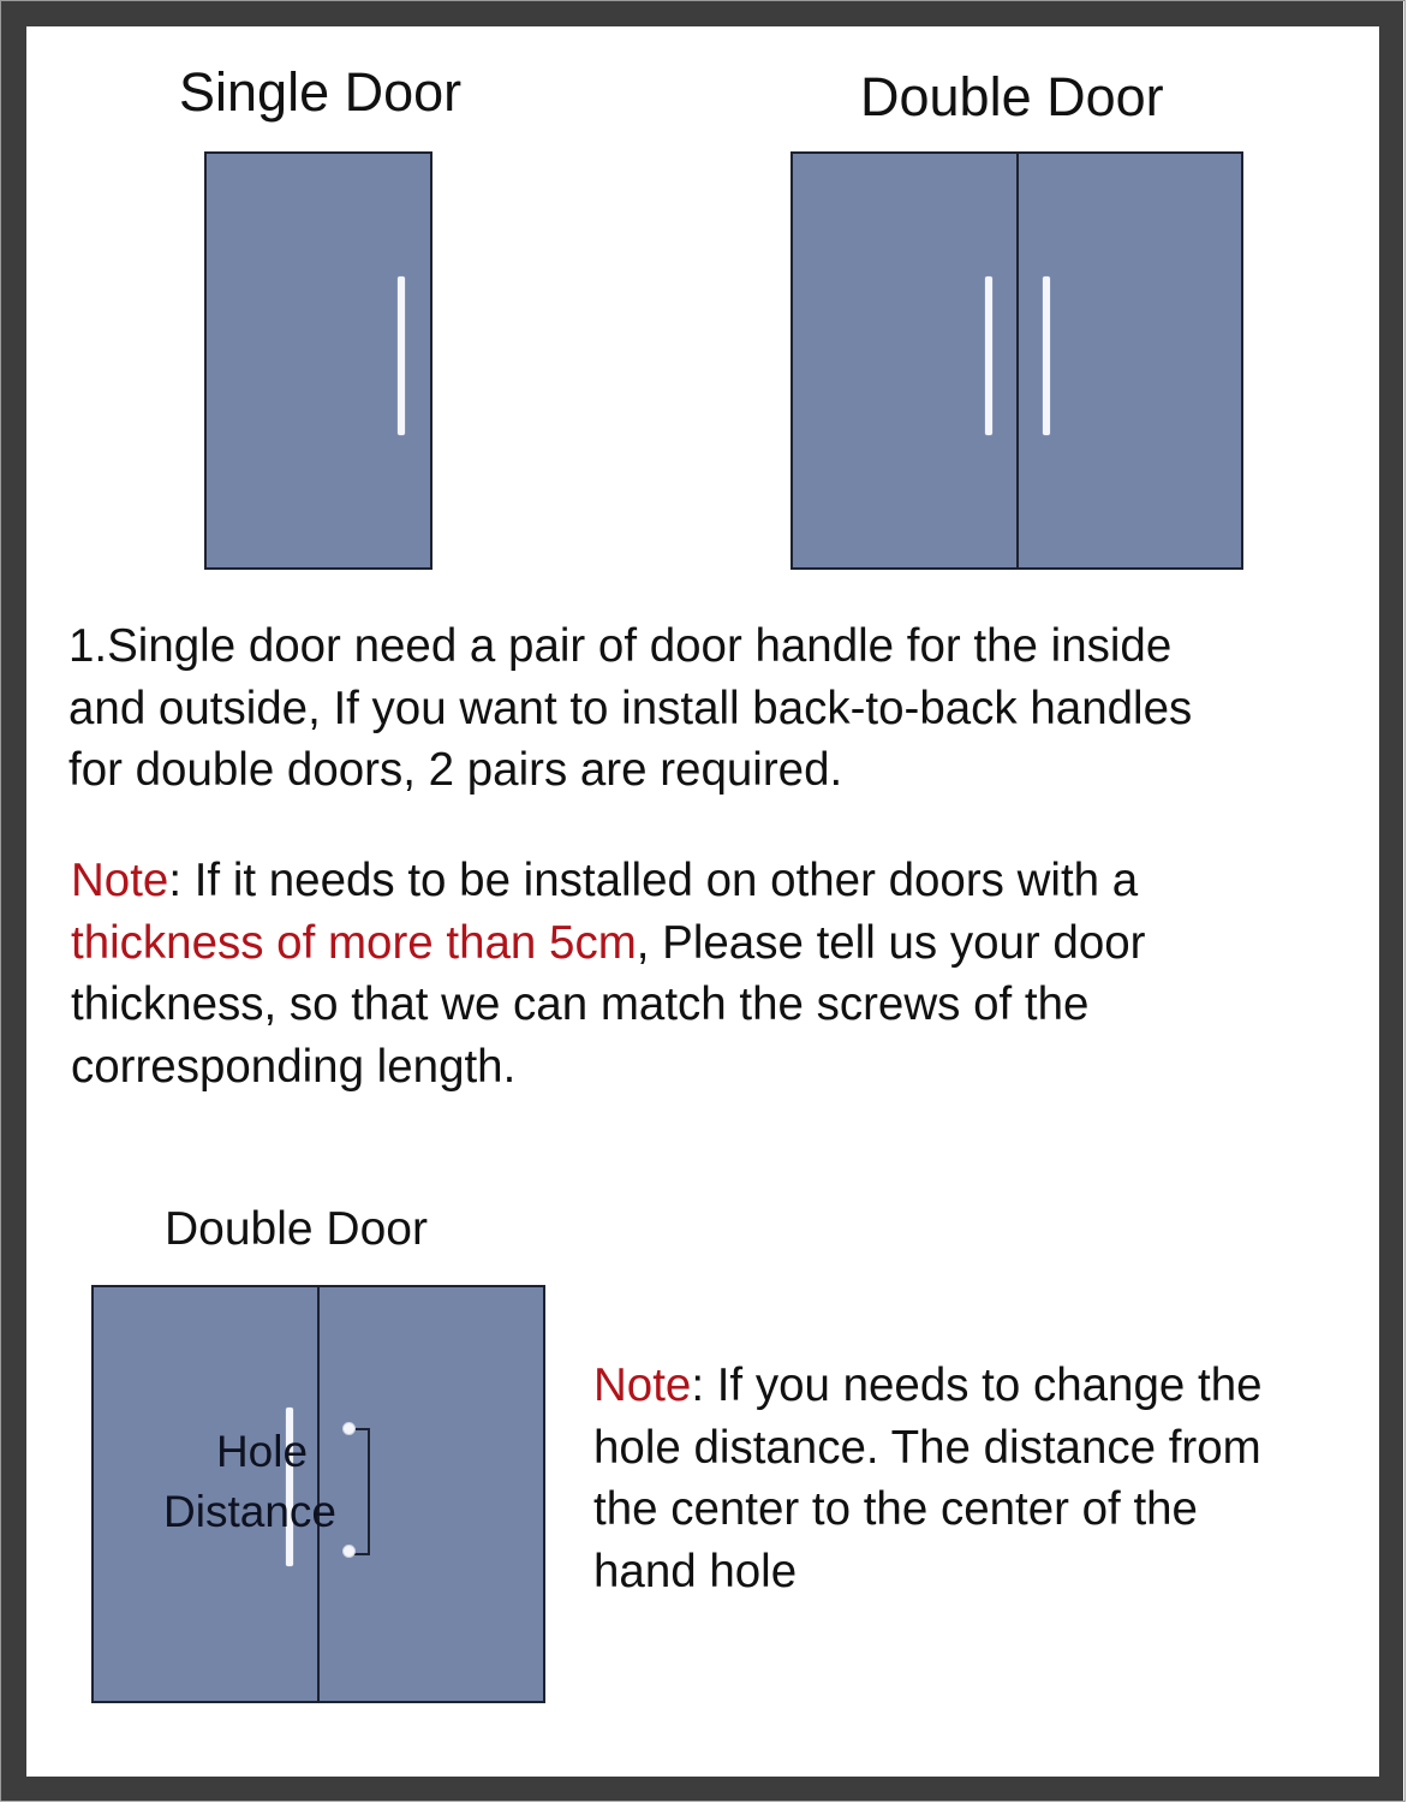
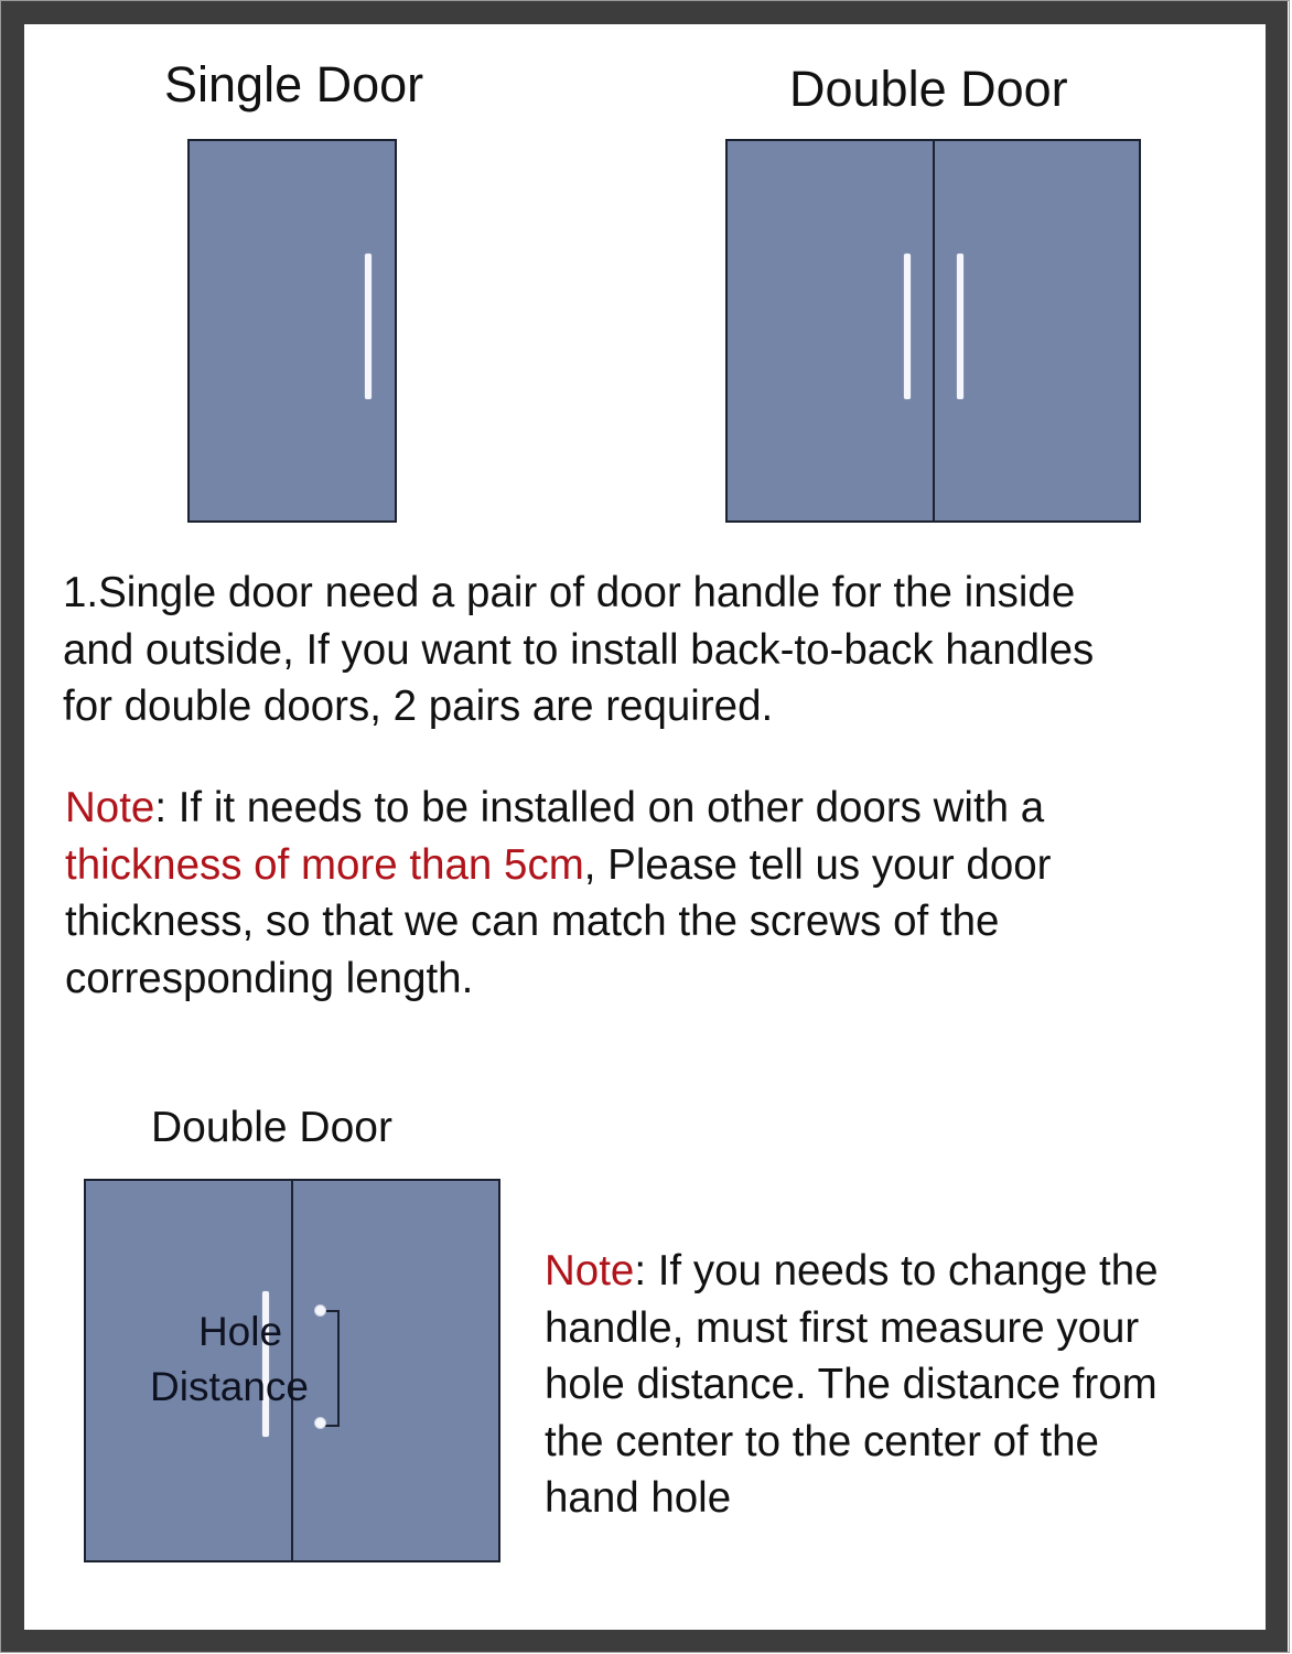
  Single Door
  Double Door
  1.Single door need a pair of door handle for the inside
  and outside, If you want to install back-to-back handles
  for double doors, 2 pairs are required.
  Note: If it needs to be installed on other doors with a
  thickness of more than 5cm, Please tell us your door
  thickness, so that we can match the screws of the
  corresponding length.
  Double Door
  Hole
  Distance
  Note: If you needs to change the
+ handle, must first measure your
  hole distance. The distance from
  the center to the center of the
  hand hole
